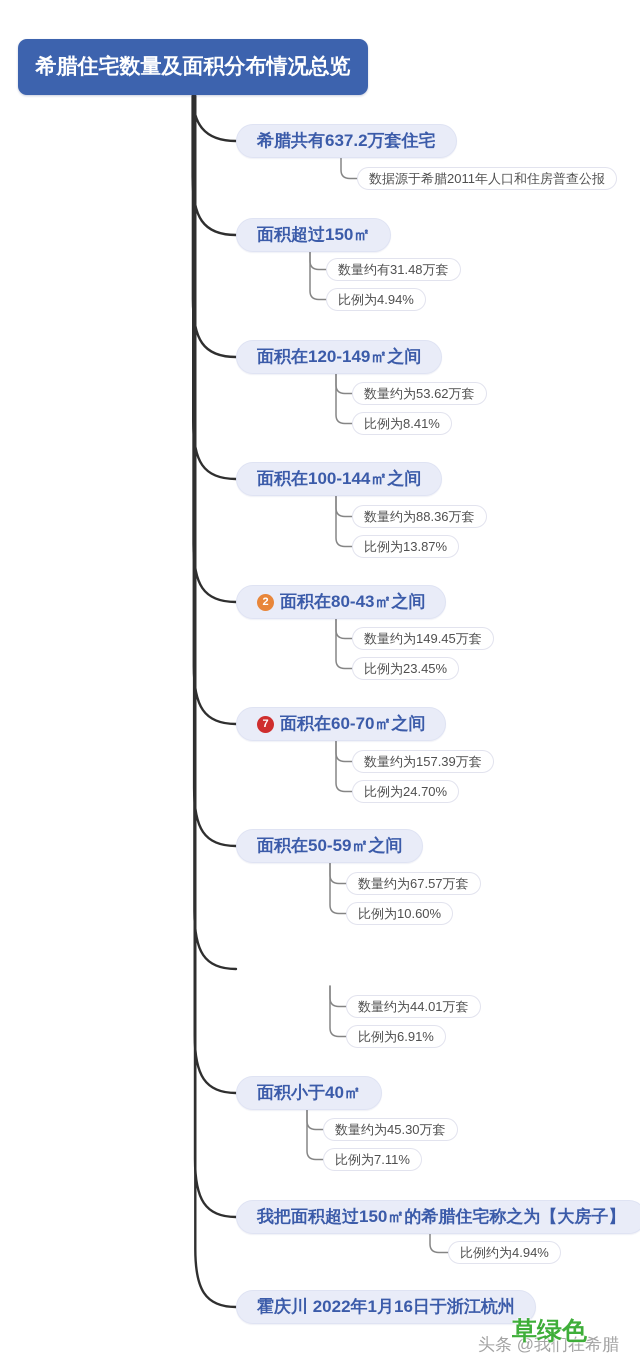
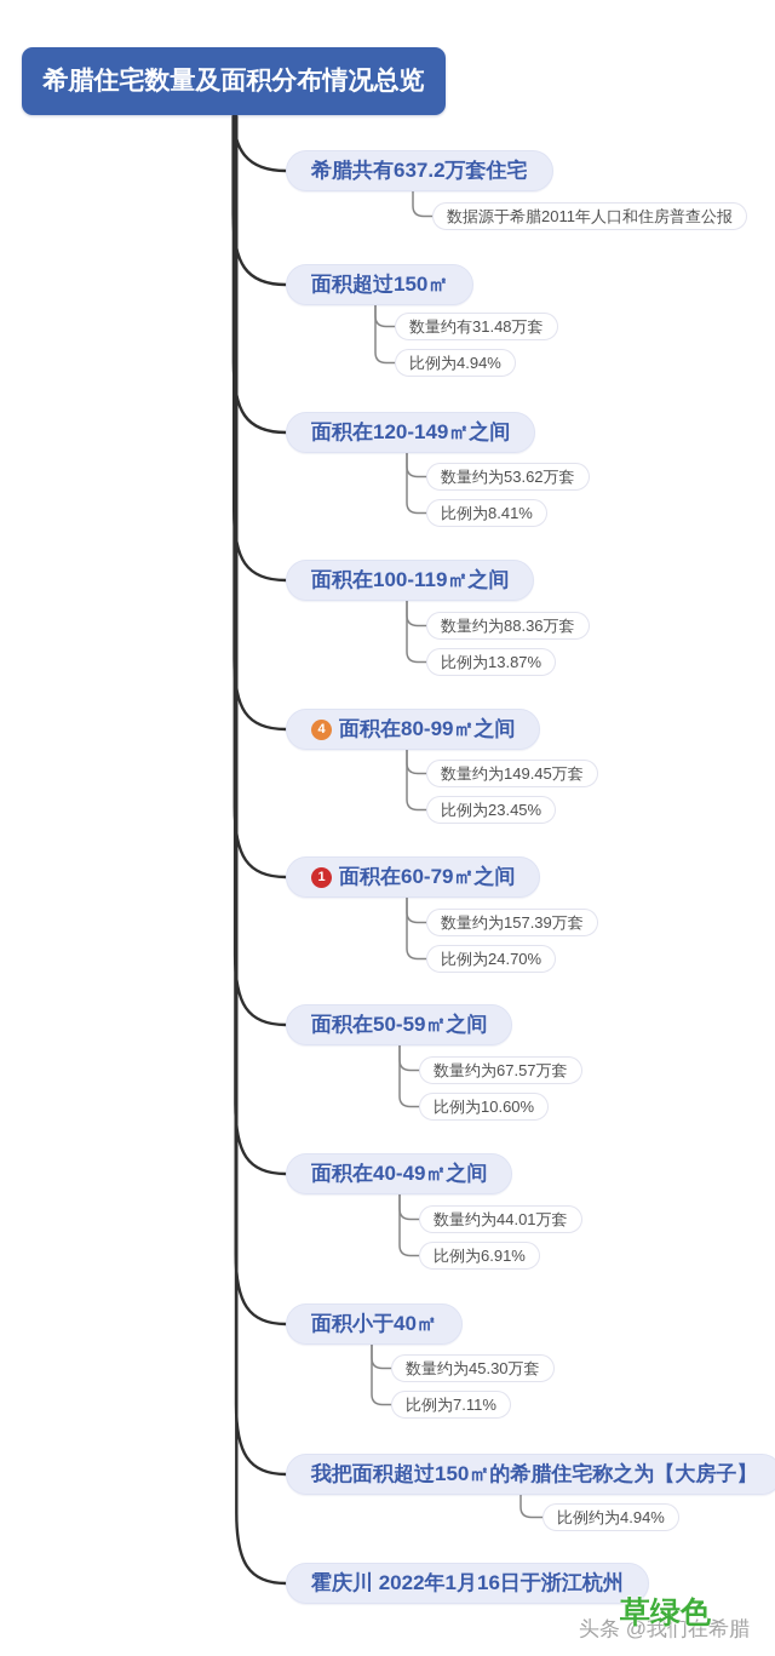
  希腊住宅数量及面积分布情况总览
  希腊共有637.2万套住宅
  数据源于希腊2011年人口和住房普查公报
  面积超过150㎡
  数量约有31.48万套
  比例为4.94%
  面积在120-149㎡之间
  数量约为53.62万套
  比例为8.41%
- 面积在100-144㎡之间
+ 面积在100-119㎡之间
  数量约为88.36万套
  比例为13.87%
- 2
+ 4
- 面积在80-43㎡之间
+ 面积在80-99㎡之间
  数量约为149.45万套
  比例为23.45%
- 7
+ 1
- 面积在60-70㎡之间
+ 面积在60-79㎡之间
  数量约为157.39万套
  比例为24.70%
  面积在50-59㎡之间
  数量约为67.57万套
  比例为10.60%
+ 面积在40-49㎡之间
  数量约为44.01万套
  比例为6.91%
  面积小于40㎡
  数量约为45.30万套
  比例为7.11%
  我把面积超过150㎡的希腊住宅称之为【大房子】
  比例约为4.94%
  霍庆川 2022年1月16日于浙江杭州
  头条 @我们在希腊
  草绿色
